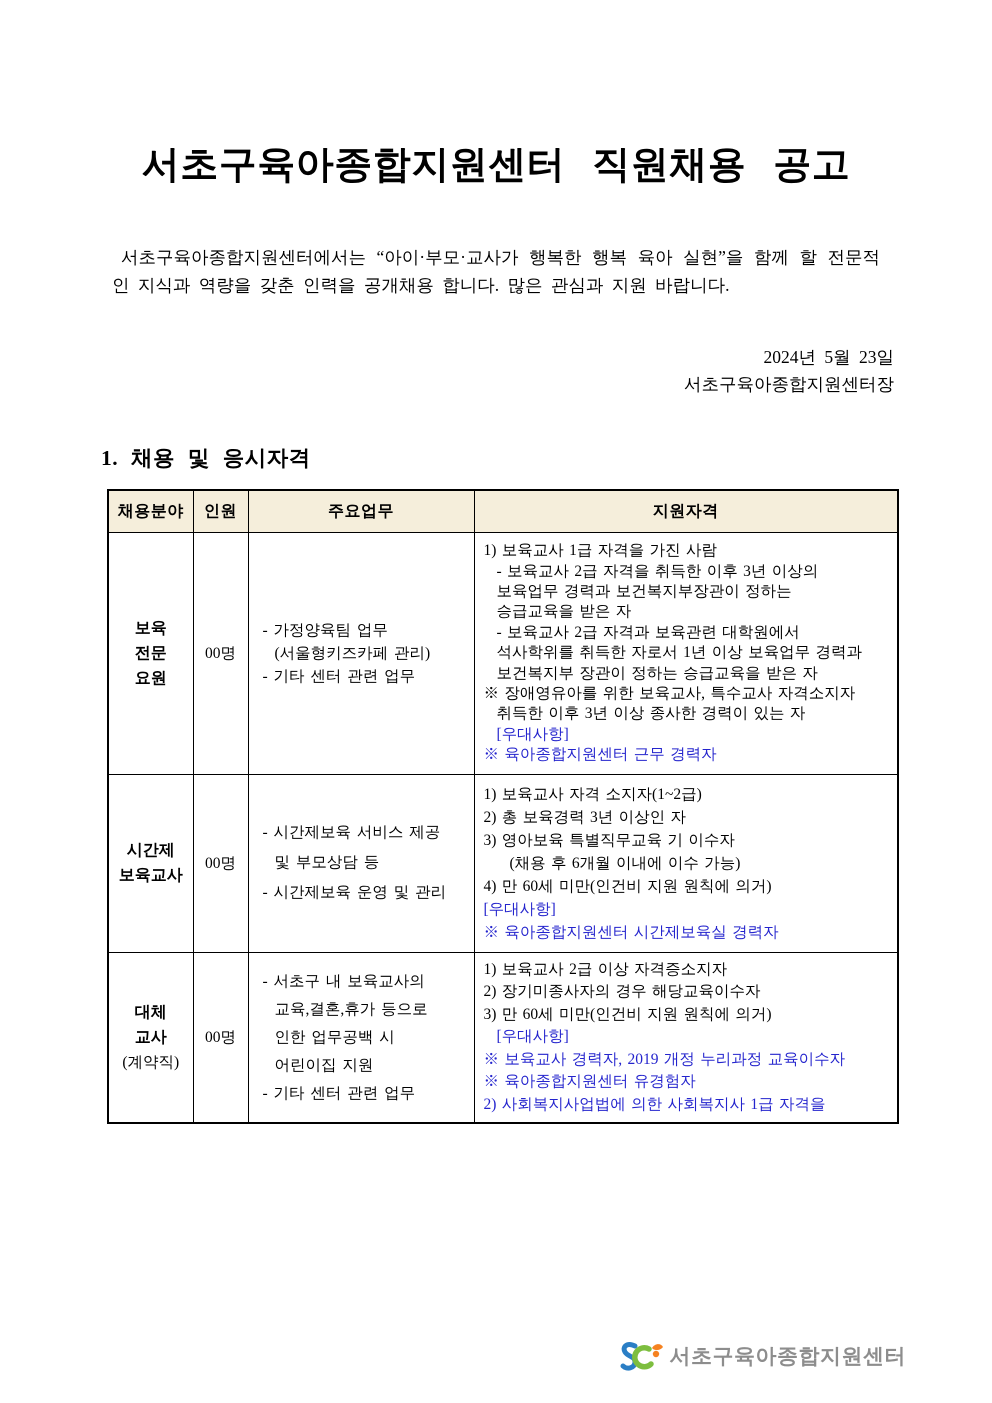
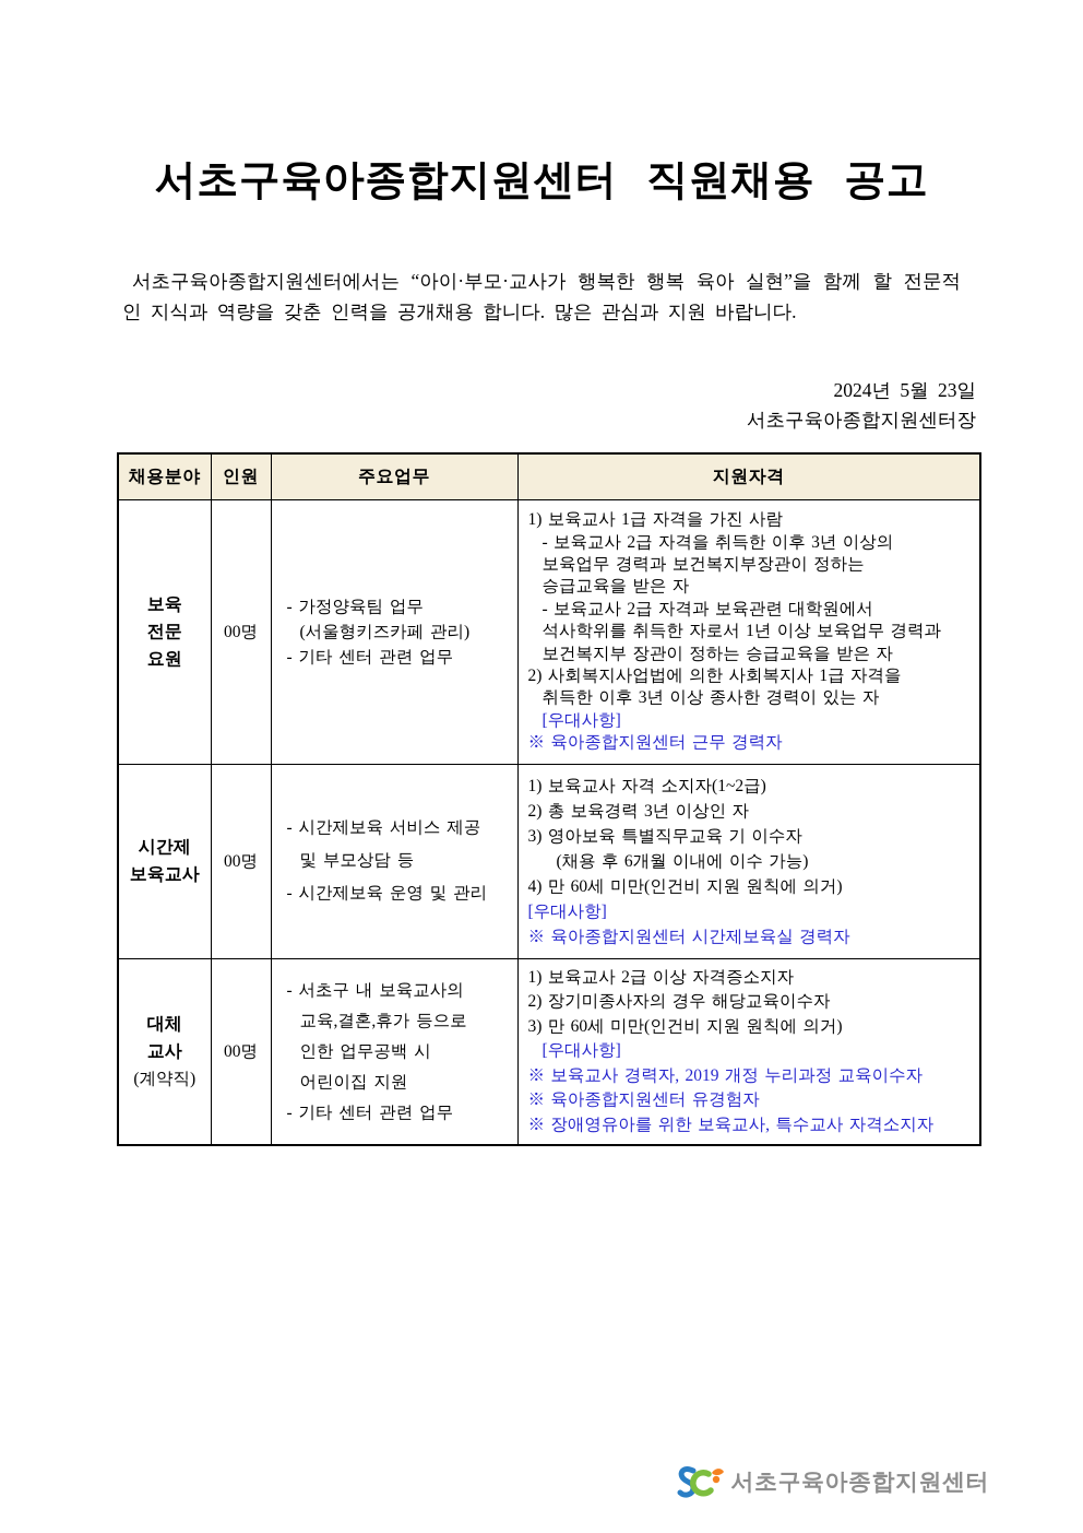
  서초구육아종합지원센터 직원채용 공고
  서초구육아종합지원센터에서는 “아이·부모·교사가 행복한 행복 육아 실현”을 함께 할 전문적인 지식과 역량을 갖춘 인력을 공개채용 합니다. 많은 관심과 지원 바랍니다.
  2024년 5월 23일
  서초구육아종합지원센터장
- 1. 채용 및 응시자격
  채용분야	인원	주요업무	지원자격
- 보육전문요원	00명	- 가정양육팀 업무(서울형키즈카페 관리)- 기타 센터 관련 업무	1) 보육교사 1급 자격을 가진 사람- 보육교사 2급 자격을 취득한 이후 3년 이상의보육업무 경력과 보건복지부장관이 정하는승급교육을 받은 자- 보육교사 2급 자격과 보육관련 대학원에서석사학위를 취득한 자로서 1년 이상 보육업무 경력과보건복지부 장관이 정하는 승급교육을 받은 자※ 장애영유아를 위한 보육교사, 특수교사 자격소지자취득한 이후 3년 이상 종사한 경력이 있는 자[우대사항]※ 육아종합지원센터 근무 경력자
+ 보육전문요원	00명	- 가정양육팀 업무(서울형키즈카페 관리)- 기타 센터 관련 업무	1) 보육교사 1급 자격을 가진 사람- 보육교사 2급 자격을 취득한 이후 3년 이상의보육업무 경력과 보건복지부장관이 정하는승급교육을 받은 자- 보육교사 2급 자격과 보육관련 대학원에서석사학위를 취득한 자로서 1년 이상 보육업무 경력과보건복지부 장관이 정하는 승급교육을 받은 자2) 사회복지사업법에 의한 사회복지사 1급 자격을취득한 이후 3년 이상 종사한 경력이 있는 자[우대사항]※ 육아종합지원센터 근무 경력자
  시간제보육교사	00명	- 시간제보육 서비스 제공및 부모상담 등- 시간제보육 운영 및 관리	1) 보육교사 자격 소지자(1~2급)2) 총 보육경력 3년 이상인 자3) 영아보육 특별직무교육 기 이수자(채용 후 6개월 이내에 이수 가능)4) 만 60세 미만(인건비 지원 원칙에 의거)[우대사항]※ 육아종합지원센터 시간제보육실 경력자
- 대체교사(계약직)	00명	- 서초구 내 보육교사의교육,결혼,휴가 등으로인한 업무공백 시어린이집 지원- 기타 센터 관련 업무	1) 보육교사 2급 이상 자격증소지자2) 장기미종사자의 경우 해당교육이수자3) 만 60세 미만(인건비 지원 원칙에 의거)[우대사항]※ 보육교사 경력자, 2019 개정 누리과정 교육이수자※ 육아종합지원센터 유경험자2) 사회복지사업법에 의한 사회복지사 1급 자격을
+ 대체교사(계약직)	00명	- 서초구 내 보육교사의교육,결혼,휴가 등으로인한 업무공백 시어린이집 지원- 기타 센터 관련 업무	1) 보육교사 2급 이상 자격증소지자2) 장기미종사자의 경우 해당교육이수자3) 만 60세 미만(인건비 지원 원칙에 의거)[우대사항]※ 보육교사 경력자, 2019 개정 누리과정 교육이수자※ 육아종합지원센터 유경험자※ 장애영유아를 위한 보육교사, 특수교사 자격소지자
  서초구육아종합지원센터
